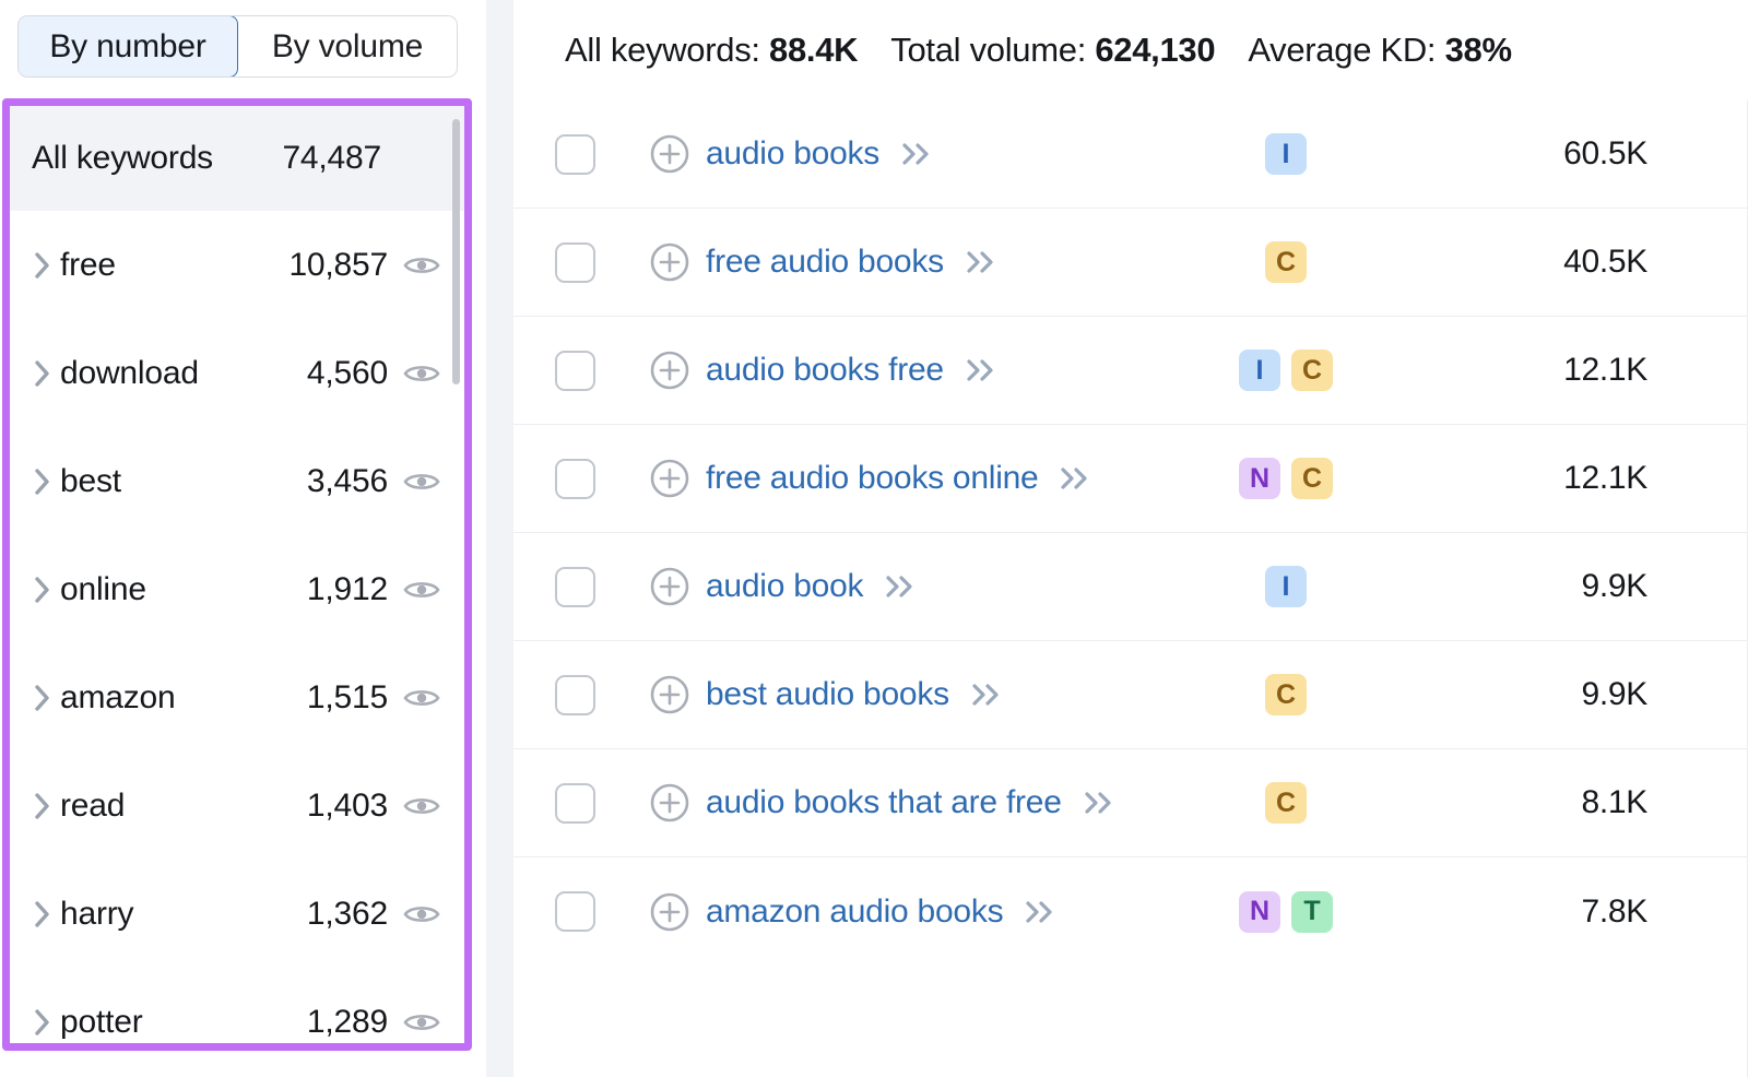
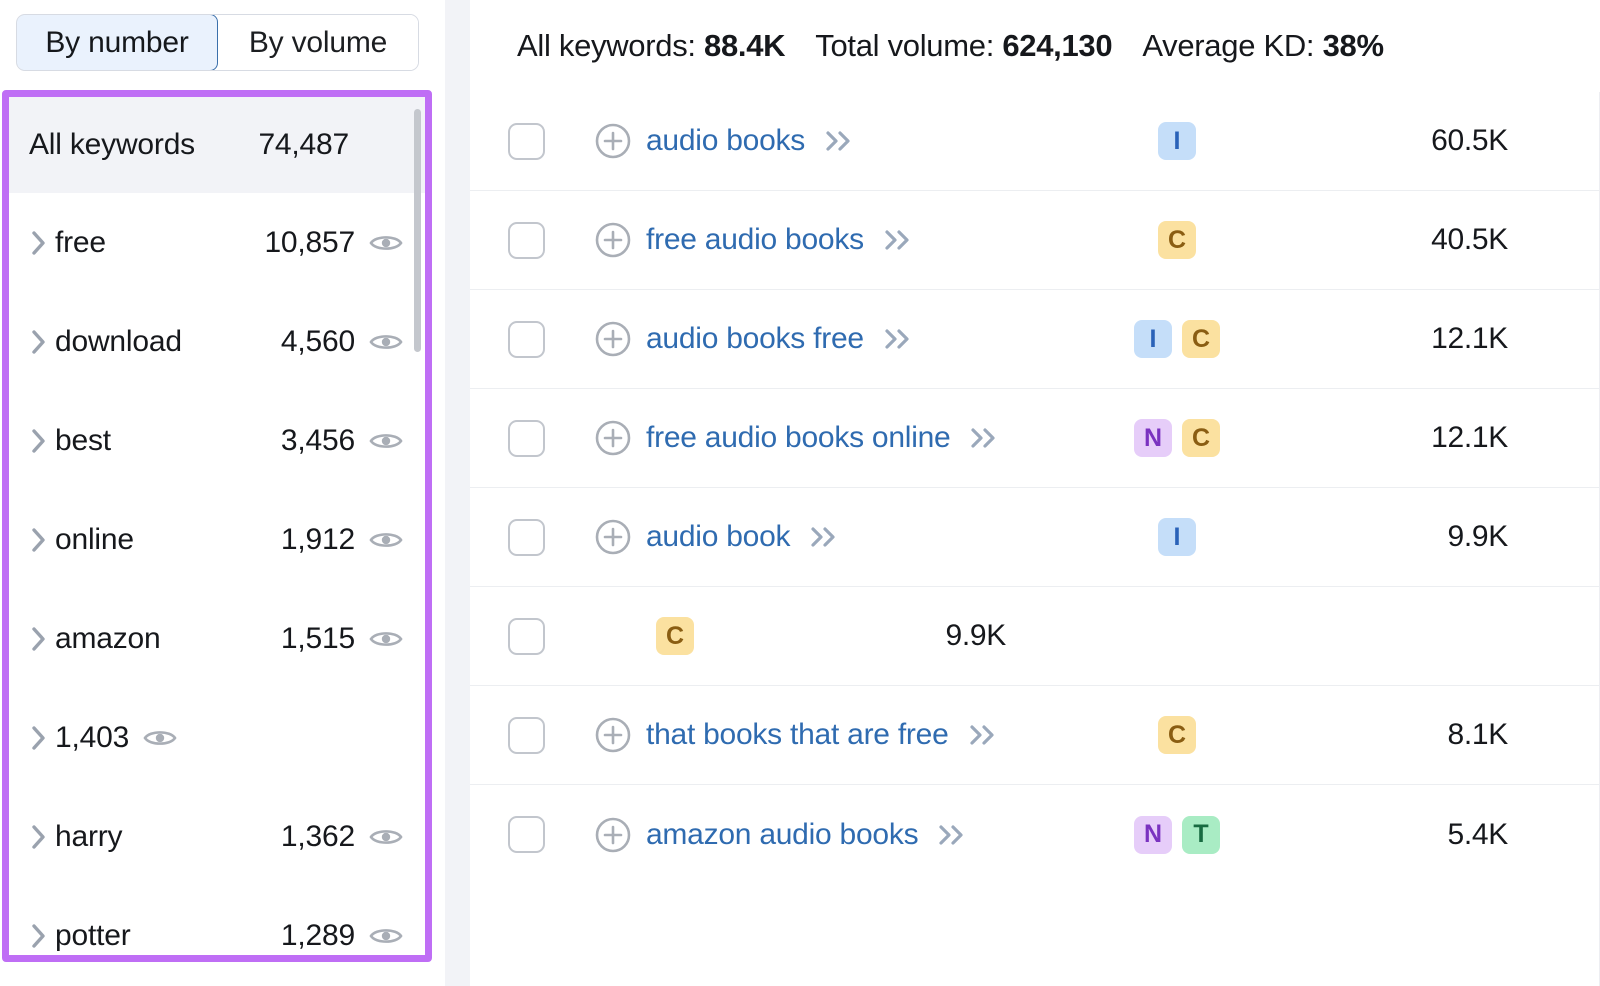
  By number
  By volume
  All keywords
  74,487
  free
  10,857
  download
  4,560
  best
  3,456
  online
  1,912
  amazon
  1,515
- read
  1,403
  harry
  1,362
  potter
  1,289
  All keywords: 88.4K
  Total volume: 624,130
  Average KD: 38%
  audio books
  I
  60.5K
  free audio books
  C
  40.5K
  audio books free
  I
  C
  12.1K
  free audio books online
  N
  C
  12.1K
  audio book
  I
  9.9K
- best audio books
  C
  9.9K
- audio books that are free
+ that books that are free
  C
  8.1K
  amazon audio books
  N
  T
- 7.8K
+ 5.4K
